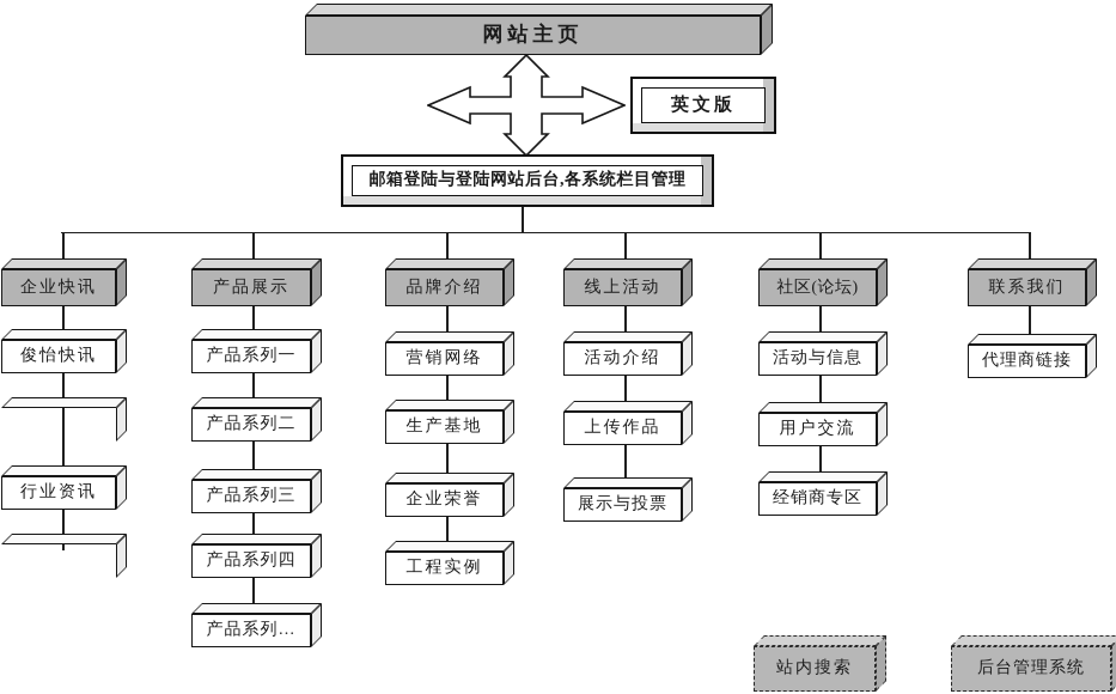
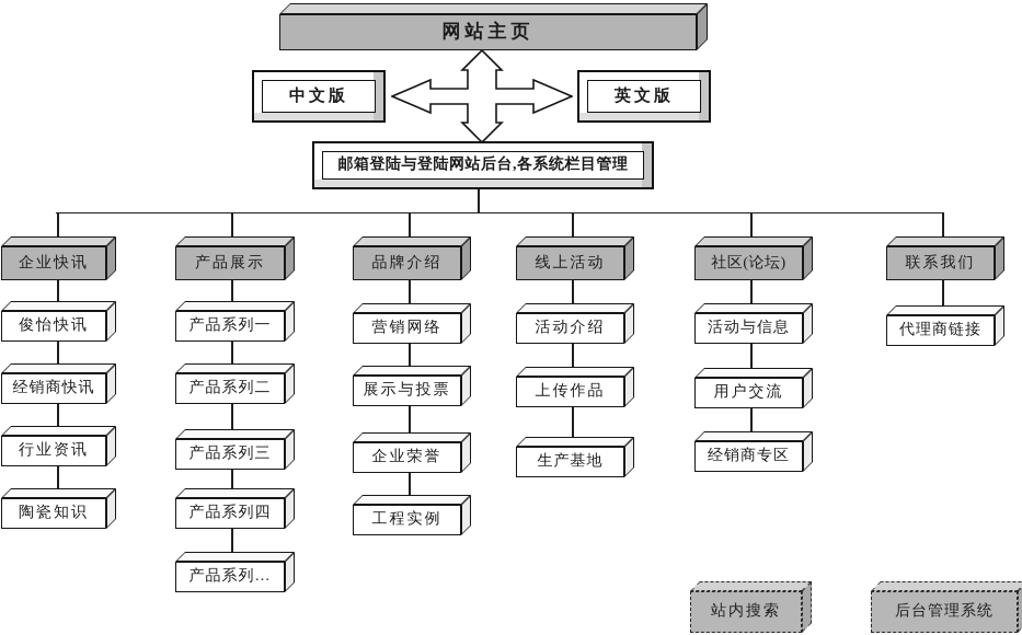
  网站主页
+ 中文版
  英文版
  邮箱登陆与登陆网站后台,各系统栏目管理
  企业快讯
  俊怡快讯
+ 经销商快讯
  行业资讯
+ 陶瓷知识
  产品展示
  产品系列一
  产品系列二
  产品系列三
  产品系列四
  产品系列…
  品牌介绍
  营销网络
- 生产基地
+ 展示与投票
  企业荣誉
  工程实例
  线上活动
  活动介绍
  上传作品
- 展示与投票
+ 生产基地
  社区(论坛)
  活动与信息
  用户交流
  经销商专区
  联系我们
  代理商链接
  站内搜索
  后台管理系统
